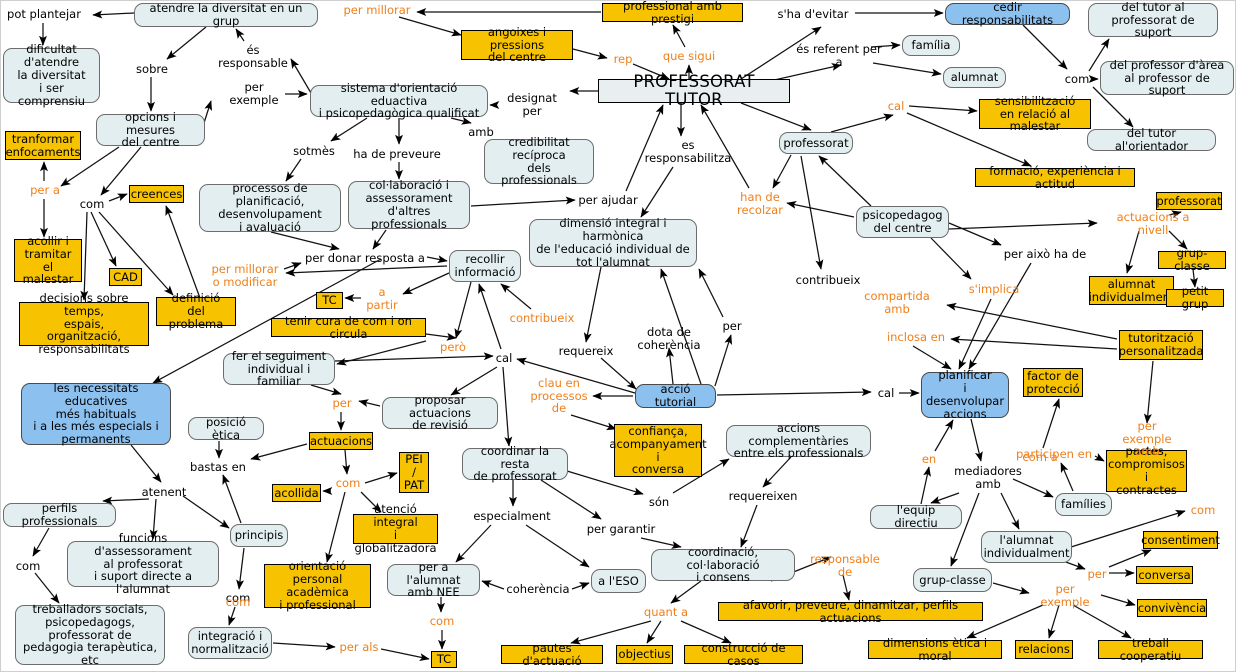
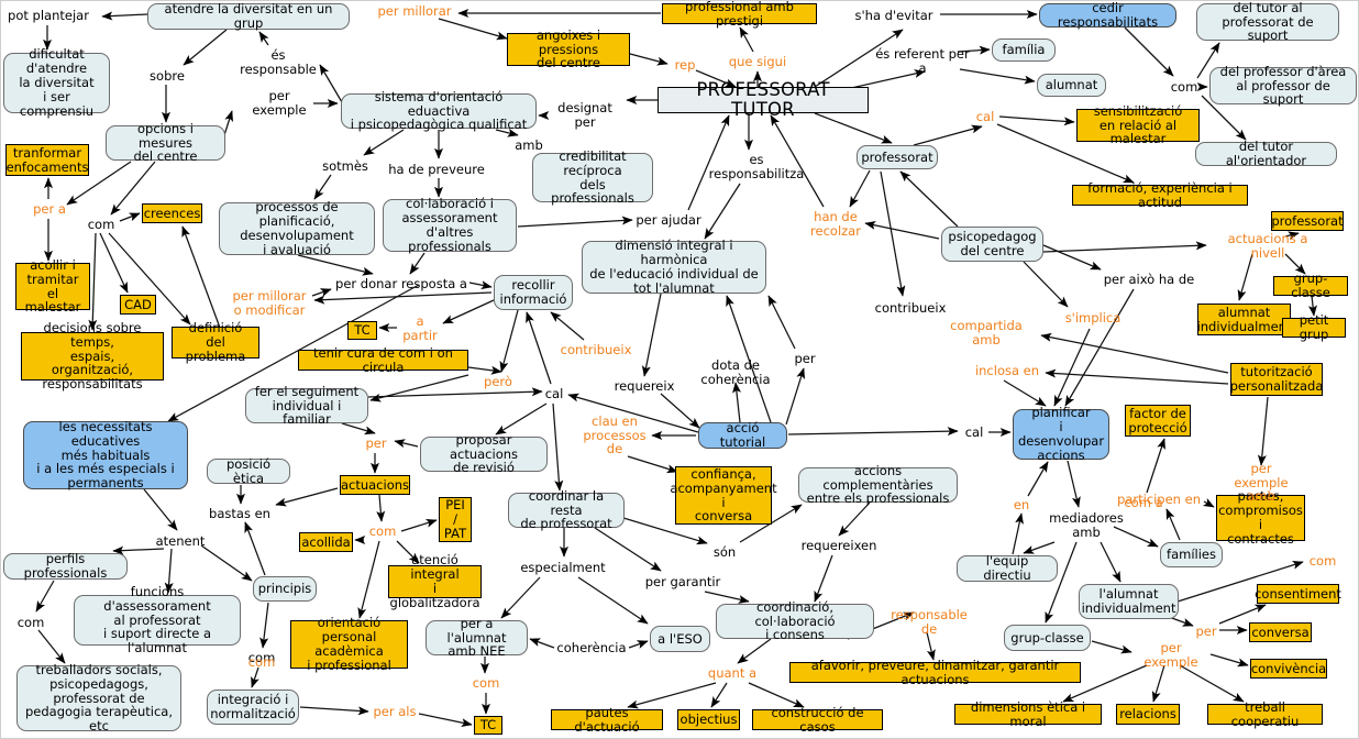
  atendre la diversitat en un grup
  professional amb prestigi
  cedir responsabilitats
  del tutor al
  professorat de suport
  dificultat
  d'atendre
  la diversitat
  i ser comprensiu
  angoixes i pressions
  del centre
  família
  alumnat
  del professor d'àrea
  al professor de suport
  PROFESSORAT TUTOR
  sistema d'orientació eduactiva
  i psicopedagògica qualificat
  sensibilització
  en relació al malestar
  tranformar
  enfocaments
  opcions i mesures
  del centre
  del tutor al'orientador
  credibilitat
  recíproca
  dels professionals
  professorat
  formació, experiència i actitud
  creences
  processos de planificació,
  desenvolupament
  i avaluació
  col·laboració i
  assessorament
  d'altres professionals
  professorat
  psicopedagog
  del centre
  dimensió integral i harmònica
  de l'educació individual de
  tot l'alumnat
  acollir i
  tramitar el
  malestar
  grup-classe
  recollir
  informació
  CAD
  alumnat
  individualme
  petit grup
  TC
  definició
  del problema
  decisions sobre temps,
  espais, organització,
  responsabilitats
  tenir cura de com i on circula
  tutorització
  personalitzada
  fer el seguiment
  individual i familiar
  factor de
  protecció
  les necessitats educatives
  més habituals
  i a les més especials i
  permanents
  acció tutorial
  planificar
  i desenvolupar
  accions
  proposar actuacions
  de revisió
  posició ètica
  actuacions
  confiança,
  acompanyament
  i
  conversa
  accions complementàries
  entre els professionals
  pactes,
  compromisos i
  contractes
  coordinar la resta
  de professorat
  PEI
  /
  PAT
  acollida
  famílies
  perfils professionals
  principis
  atenció integral
  i globalitzadora
  l'equip directiu
  l'alumnat
  individualment
  consentiment
  funcions d'assessorament
  al professorat
  i suport directe a l'alumnat
  orientació personal
  acadèmica
  i professional
  coordinació, col·laboració
  i consens
  grup-classe
  conversa
  per a l'alumnat
  amb NEE
  a l'ESO
- afavorir, preveure, dinamitzar, perfils actuacions
+ afavorir, preveure, dinamitzar, garantir actuacions
  convivència
  treballadors socials,
  psicopedagogs,
  professorat de
  pedagogia terapèutica, etc
  integració i
  normalització
  TC
  pautes d'actuació
  objectius
  construcció de casos
  dimensions ètica i moral
  relacions
  treball cooperatiu
  pot plantejar
  per millorar
  s'ha d'evitar
  és
  responsable
  sobre
  que sigui
  rep
  és referent per a
  per
  exemple
  com
  designat per
  cal
  amb
  sotmès
  ha de preveure
  per a
  com
  per ajudar
  actuacions a nivell
  es
  responsabilitza
  han de
  recolzar
  per això ha de
  per donar resposta a
  per millorar
  o modificar
  contribueix
  s'implica
  a partir
  contribueix
  compartida amb
  per
  dota de coherència
  inclosa en
  però
  requereix
  cal
  cal
  clau en
  processos
  de
  per
  per exemple
  amb
  en
  com a
  participen en
  bastas en
  com
  mediadores
  amb
  atenent
  com
  són
  requereixen
  especialment
  per garantir
  com
  per
  responsable de
  coherència
  com
  com
  quant a
  per exemple
  com
  per als
